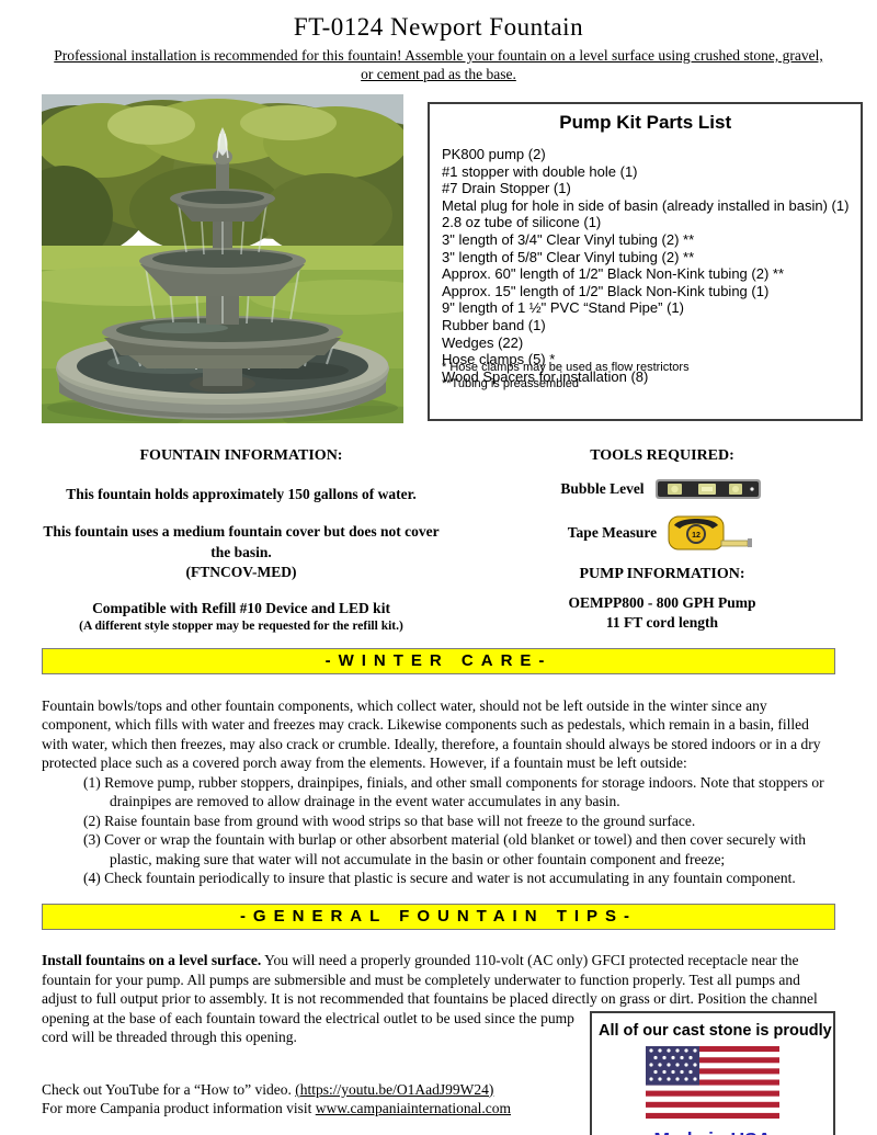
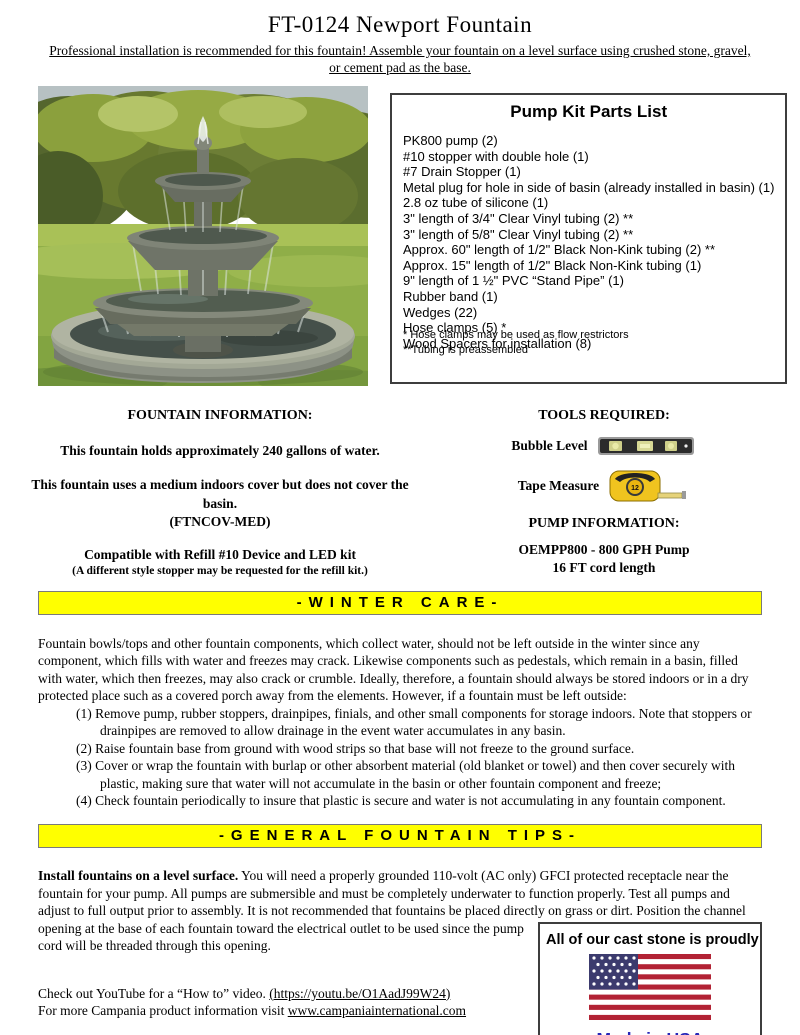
  FT-0124 Newport Fountain
  Professional installation is recommended for this fountain! Assemble your fountain on a level surface using crushed stone, gravel, or cement pad as the base.
  Pump Kit Parts List
  PK800 pump (2)
- #1 stopper with double hole (1)
+ #10 stopper with double hole (1)
  #7 Drain Stopper (1)
  Metal plug for hole in side of basin (already installed in basin) (1)
  2.8 oz tube of silicone (1)
  3" length of 3/4" Clear Vinyl tubing (2) **
  3" length of 5/8" Clear Vinyl tubing (2) **
  Approx. 60" length of 1/2" Black Non-Kink tubing (2) **
  Approx. 15" length of 1/2" Black Non-Kink tubing (1)
  9" length of 1 ½" PVC “Stand Pipe” (1)
  Rubber band (1)
  Wedges (22)
  Hose clamps (5) *
  Wood Spacers for installation (8)
  * Hose clamps may be used as flow restrictors
  **Tubing is preassembled
  FOUNTAIN INFORMATION:
- This fountain holds approximately 150 gallons of water.
+ This fountain holds approximately 240 gallons of water.
- This fountain uses a medium fountain cover but does not cover the basin.
+ This fountain uses a medium indoors cover but does not cover the basin.
  (FTNCOV-MED)
  Compatible with Refill #10 Device and LED kit
  (A different style stopper may be requested for the refill kit.)
  TOOLS REQUIRED:
  Bubble Level
  Tape Measure
  PUMP INFORMATION:
  OEMPP800 - 800 GPH Pump
- 11 FT cord length
+ 16 FT cord length
  -WINTER CARE-
  Fountain bowls/tops and other fountain components, which collect water, should not be left outside in the winter since any component, which fills with water and freezes may crack. Likewise components such as pedestals, which remain in a basin, filled with water, which then freezes, may also crack or crumble. Ideally, therefore, a fountain should always be stored indoors or in a dry protected place such as a covered porch away from the elements. However, if a fountain must be left outside:
  (1) Remove pump, rubber stoppers, drainpipes, finials, and other small components for storage indoors. Note that stoppers or drainpipes are removed to allow drainage in the event water accumulates in any basin.
  (2) Raise fountain base from ground with wood strips so that base will not freeze to the ground surface.
  (3) Cover or wrap the fountain with burlap or other absorbent material (old blanket or towel) and then cover securely with plastic, making sure that water will not accumulate in the basin or other fountain component and freeze;
  (4) Check fountain periodically to insure that plastic is secure and water is not accumulating in any fountain component.
  -GENERAL FOUNTAIN TIPS-
  Install fountains on a level surface. You will need a properly grounded 110-volt (AC only) GFCI protected receptacle near the fountain for your pump. All pumps are submersible and must be completely underwater to function properly. Test all pumps and adjust to full output prior to assembly. It is not recommended that fountains be placed directly on grass or dirt. Position the channel
  All of our cast stone is proudly
  opening at the base of each fountain toward the electrical outlet to be used since the pump cord will be threaded through this opening.
  Check out YouTube for a “How to” video. (https://youtu.be/O1AadJ99W24)
  For more Campania product information visit www.campaniainternational.com
